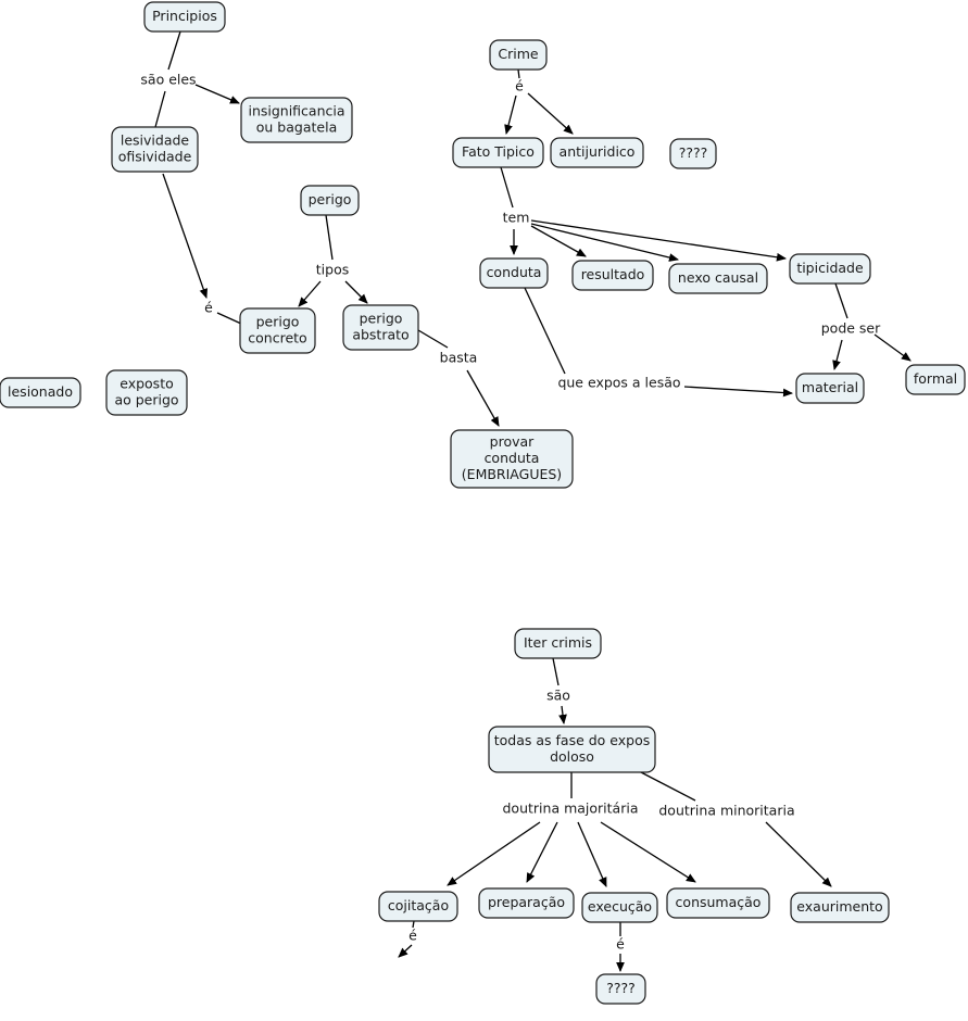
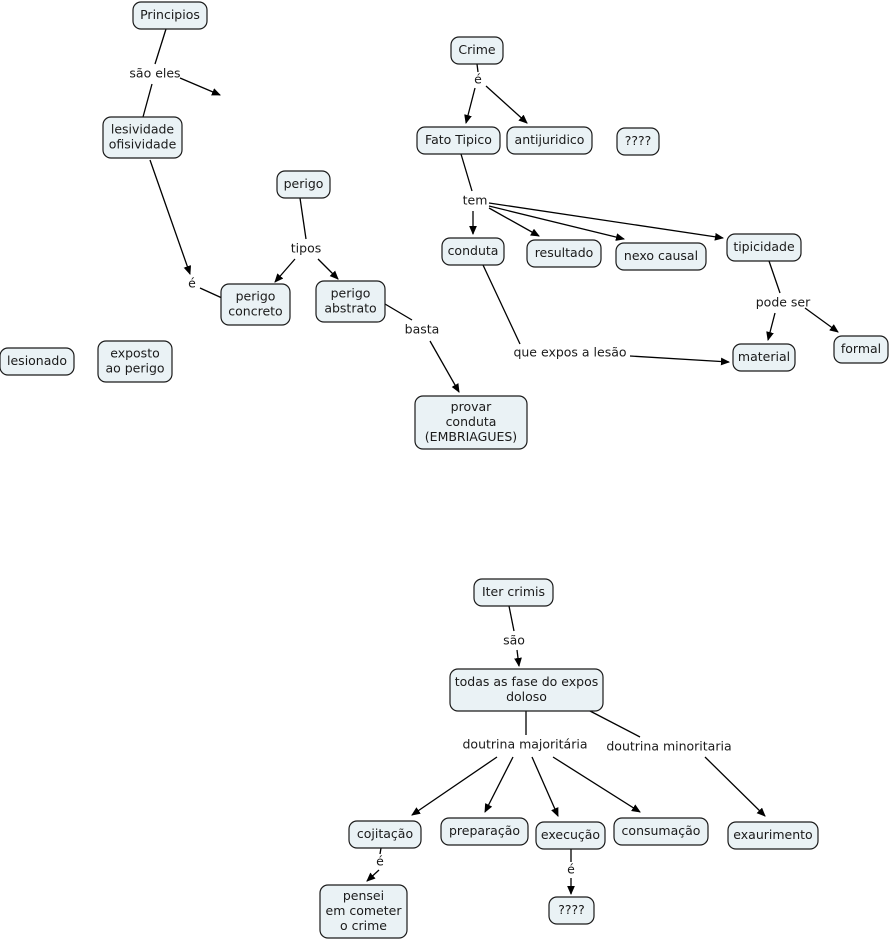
  são eles
  é
  tipos
  basta
  é
  tem
  que expos a lesão
  pode ser
  são
  doutrina majoritária
  doutrina minoritaria
  é
  é
  Principios
- insignificancia
- ou bagatela
  lesividade
  ofisividade
  lesionado
  exposto
  ao perigo
  perigo
  perigo
  concreto
  perigo
  abstrato
  provar
  conduta
  (EMBRIAGUES)
  Crime
  Fato Tipico
  antijuridico
  ????
  conduta
  resultado
  nexo causal
  tipicidade
  material
  formal
  Iter crimis
  todas as fase do expos
  doloso
  cojitação
  preparação
  execução
  consumação
  exaurimento
+ pensei
+ em cometer
+ o crime
  ????
